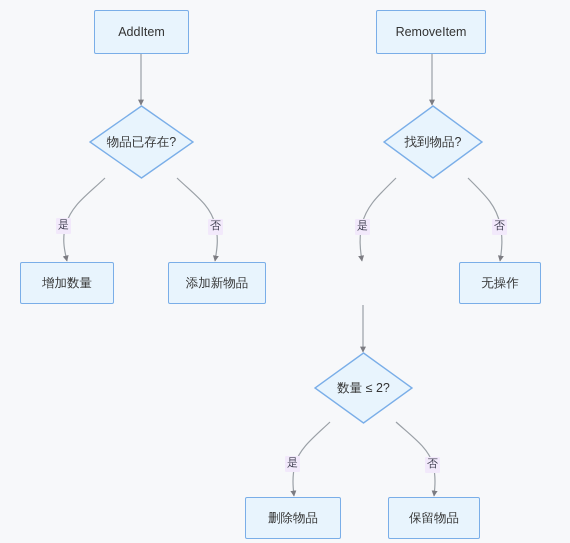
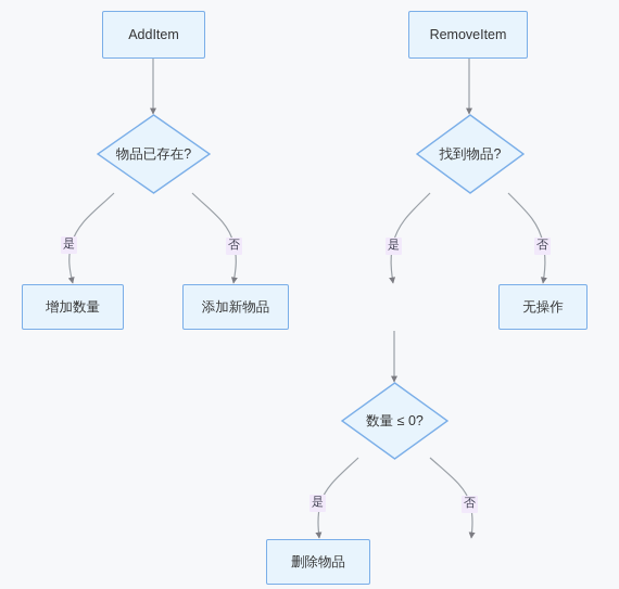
  AddItem
  物品已存在?
  增加数量
  添加新物品
  RemoveItem
  找到物品?
  无操作
- 数量 ≤ 2?
+ 数量 ≤ 0?
  删除物品
- 保留物品
  是
  否
  是
  否
  是
  否
